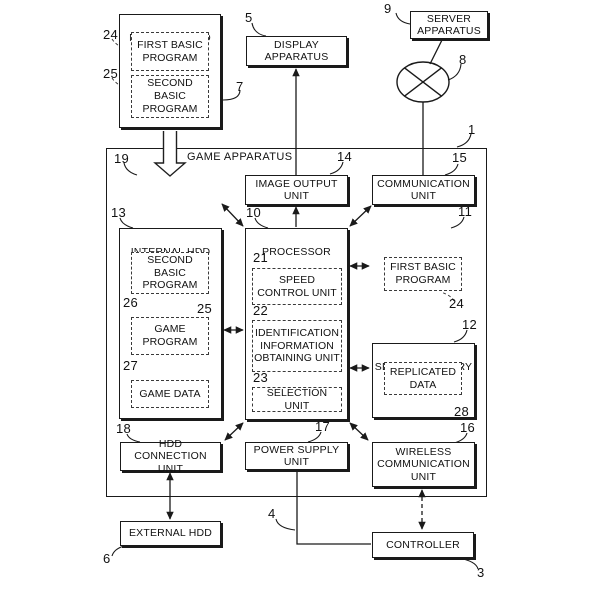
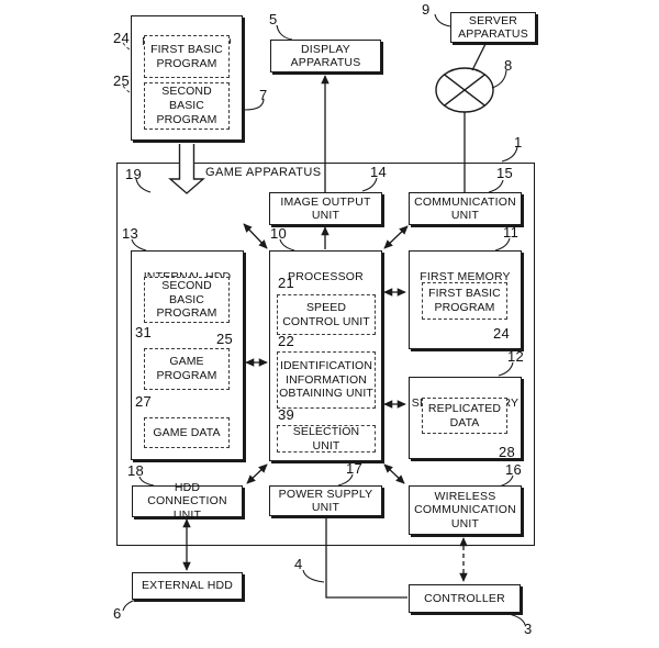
  GAME APPARATUS
  FIRST BASIC
  PROGRAM
  SECOND
  BASIC
  PROGRAM
  DISPLAY
  APPARATUS
  SERVER
  APPARATUS
  IMAGE OUTPUT
  UNIT
  COMMUNICATION
  UNIT
  SECOND
  BASIC
  PROGRAM
  GAME
  PROGRAM
  GAME DATA
  PROCESSOR
  SPEED
  CONTROL UNIT
  IDENTIFICATION
  INFORMATION
  OBTAINING UNIT
  SELECTION UNIT
+ FIRST MEMORY
  FIRST BASIC
  PROGRAM
  REPLICATED
  DATA
  HDD CONNECTION
  UNIT
  POWER SUPPLY
  UNIT
  WIRELESS
  COMMUNICATION
  UNIT
  EXTERNAL HDD
  CONTROLLER
  24
  25
  7
  5
  9
  8
  1
  19
  14
  15
  13
  10
  11
  21
  22
- 23
+ 39
- 26
+ 31
  25
  27
  24
  12
  28
  18
  17
  16
  6
  4
  3
